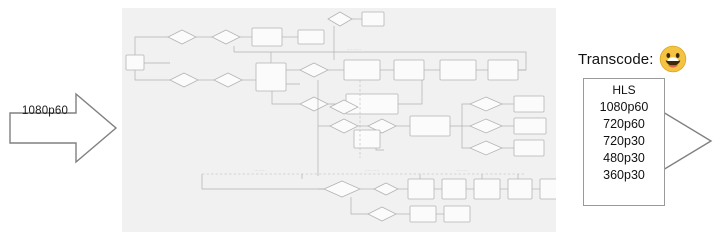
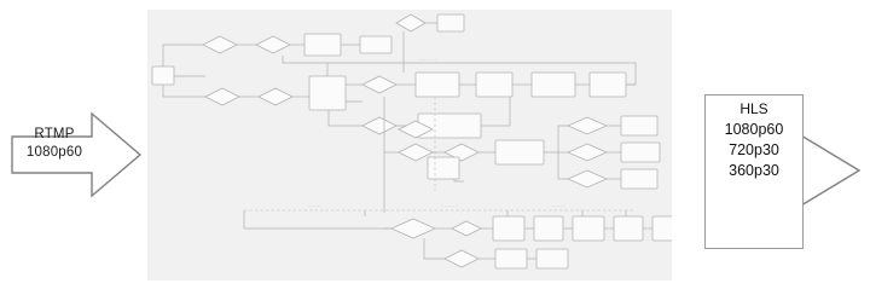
+ RTMP
  1080p60
- Transcode:
  HLS
  1080p60
- 720p60
  720p30
- 480p30
  360p30
